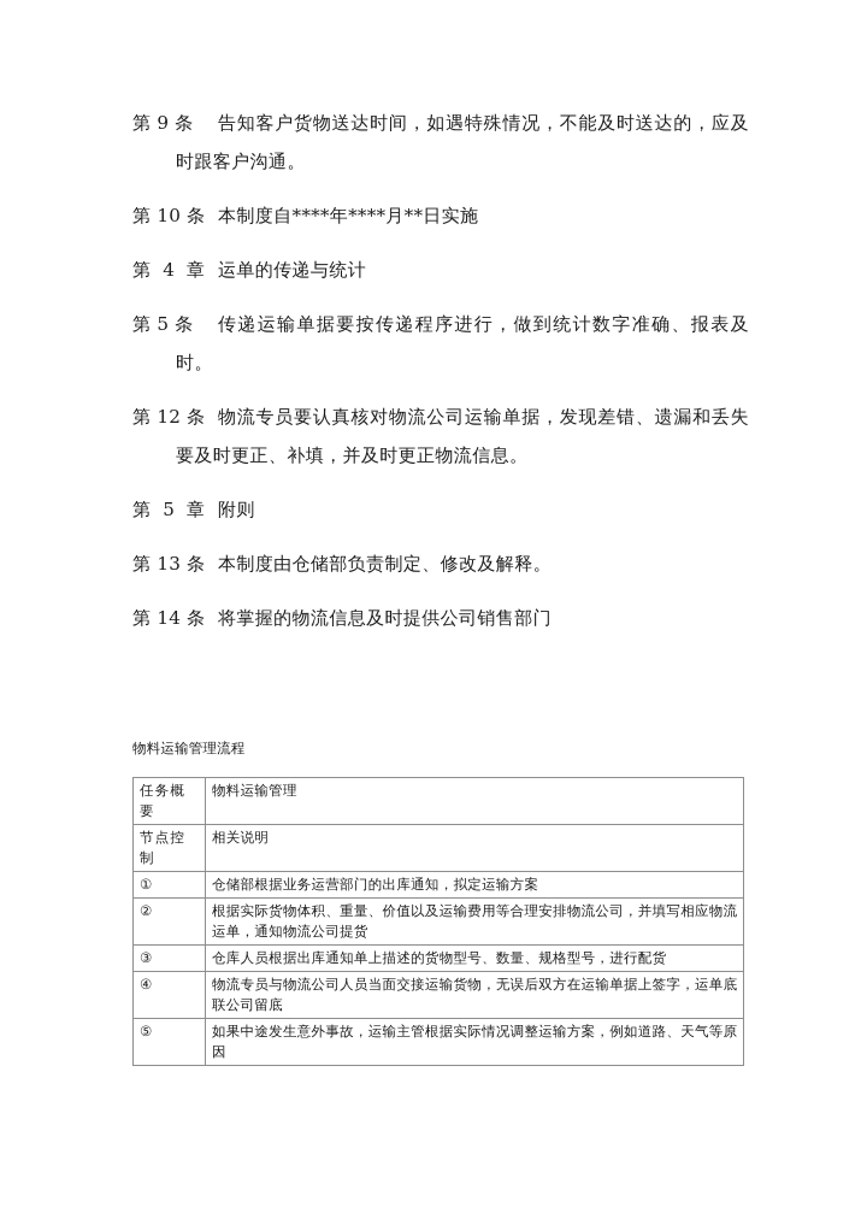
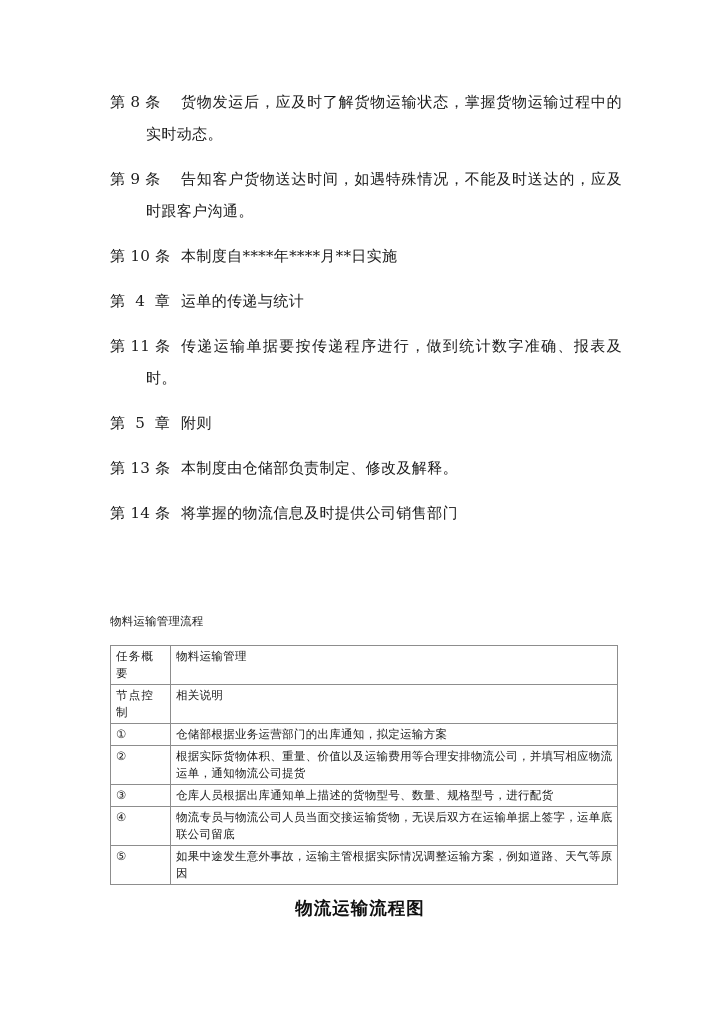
+ 第 8 条
+ 货物发运后，应及时了解货物运输状态，掌握货物运输过程中的实时动态。
  第 9 条
  告知客户货物送达时间，如遇特殊情况，不能及时送达的，应及时跟客户沟通。
  第 10 条
  本制度自****年****月**日实施
  第 4 章
  运单的传递与统计
- 第 5 条
+ 第 11 条
  传递运输单据要按传递程序进行，做到统计数字准确、报表及时。
- 第 12 条
- 物流专员要认真核对物流公司运输单据，发现差错、遗漏和丢失要及时更正、补填，并及时更正物流信息。
  第 5 章
  附则
  第 13 条
  本制度由仓储部负责制定、修改及解释。
  第 14 条
  将掌握的物流信息及时提供公司销售部门
  物料运输管理流程
  任务概要	物料运输管理
  节点控制	相关说明
  ①	仓储部根据业务运营部门的出库通知，拟定运输方案
  ②	根据实际货物体积、重量、价值以及运输费用等合理安排物流公司，并填写相应物流运单，通知物流公司提货
  ③	仓库人员根据出库通知单上描述的货物型号、数量、规格型号，进行配货
  ④	物流专员与物流公司人员当面交接运输货物，无误后双方在运输单据上签字，运单底联公司留底
  ⑤	如果中途发生意外事故，运输主管根据实际情况调整运输方案，例如道路、天气等原因
+ 物流运输流程图
